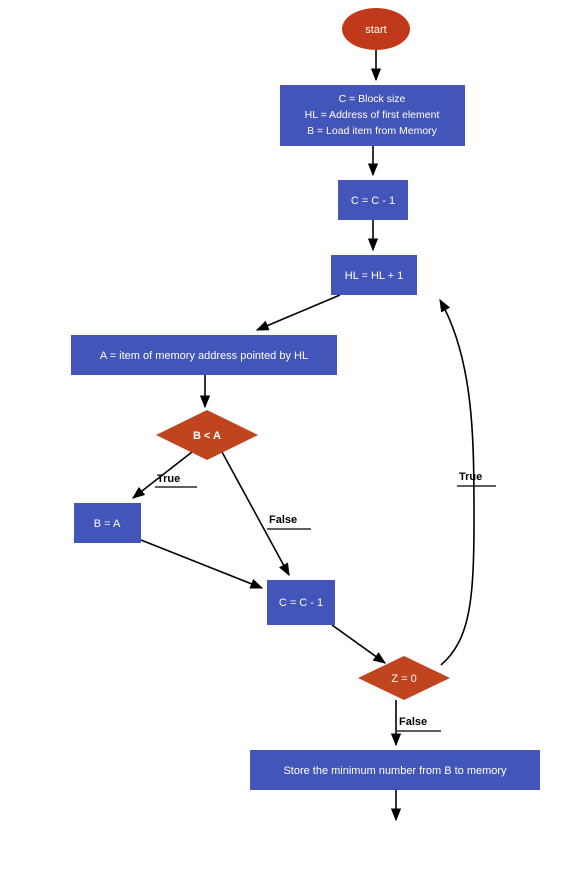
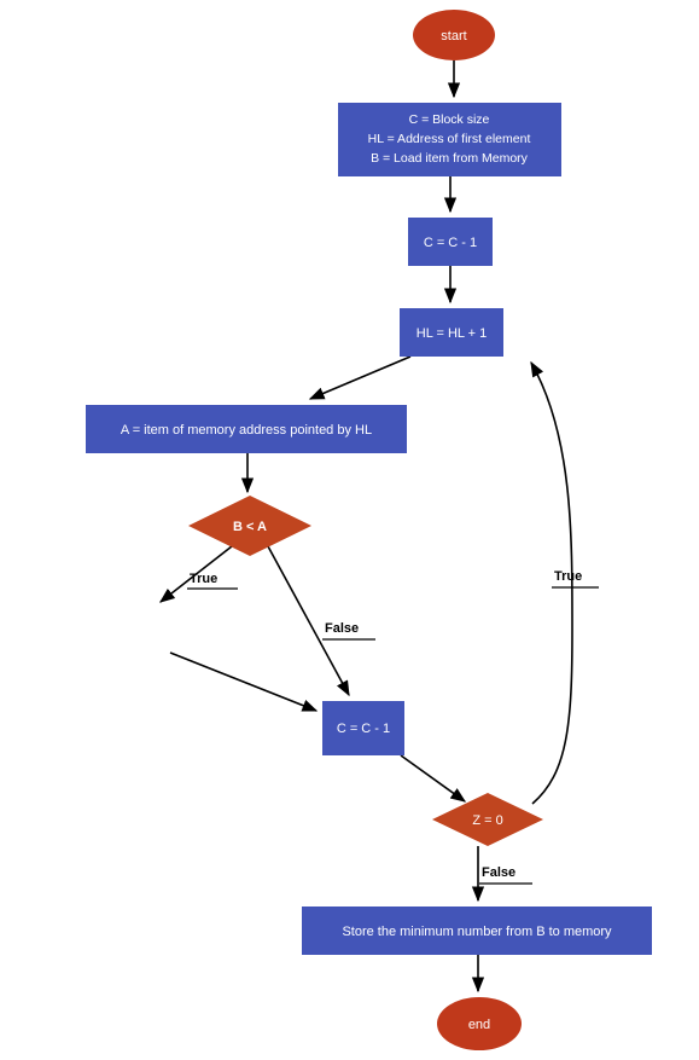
  True
  False
  True
  False
  start
  C = Block size
  HL = Address of first element
  B = Load item from Memory
  C = C - 1
  HL = HL + 1
  A = item of memory address pointed by HL
  B < A
- B = A
  C = C - 1
  Z = 0
  Store the minimum number from B to memory
+ end
